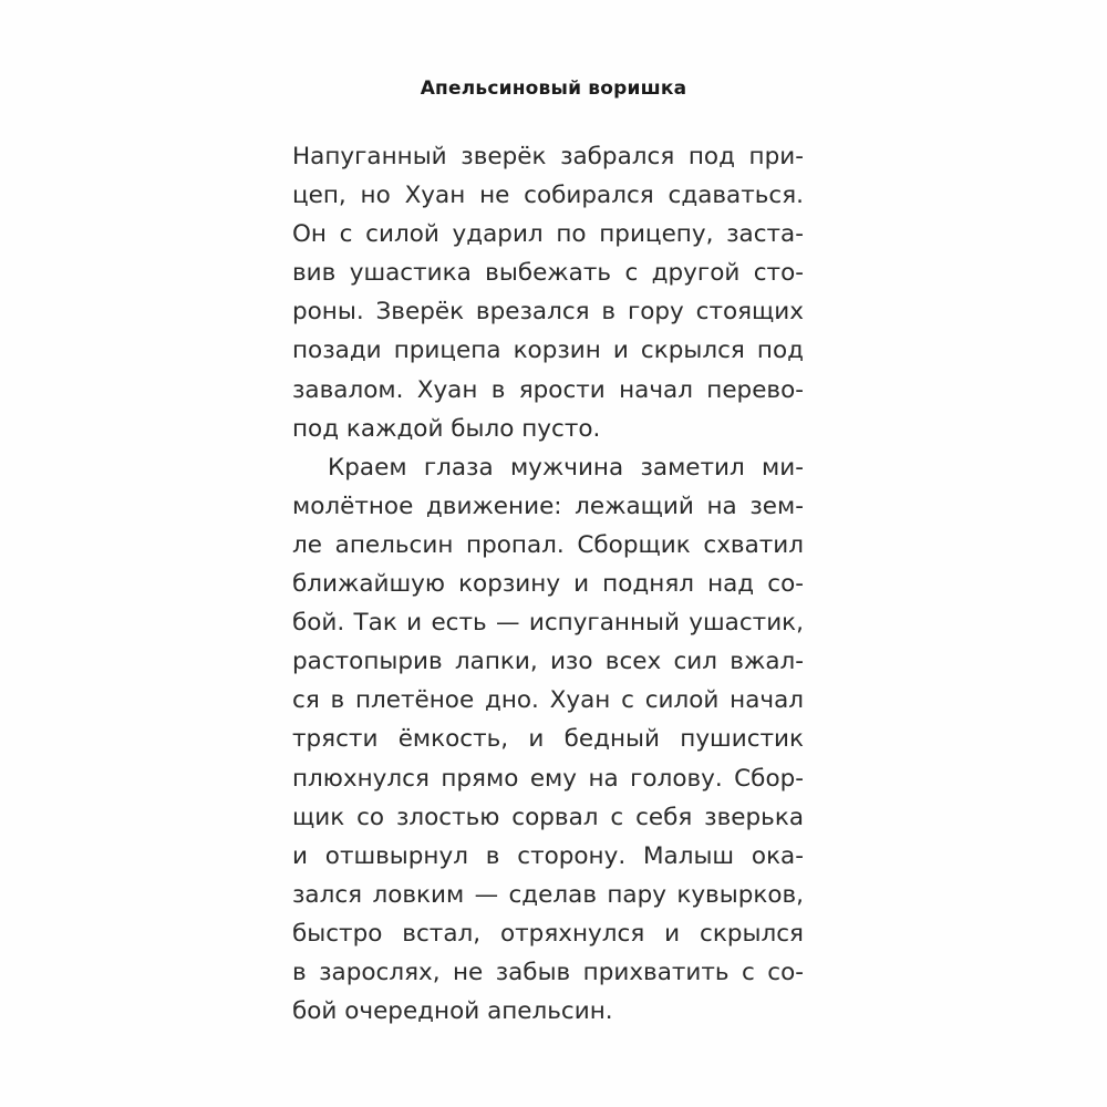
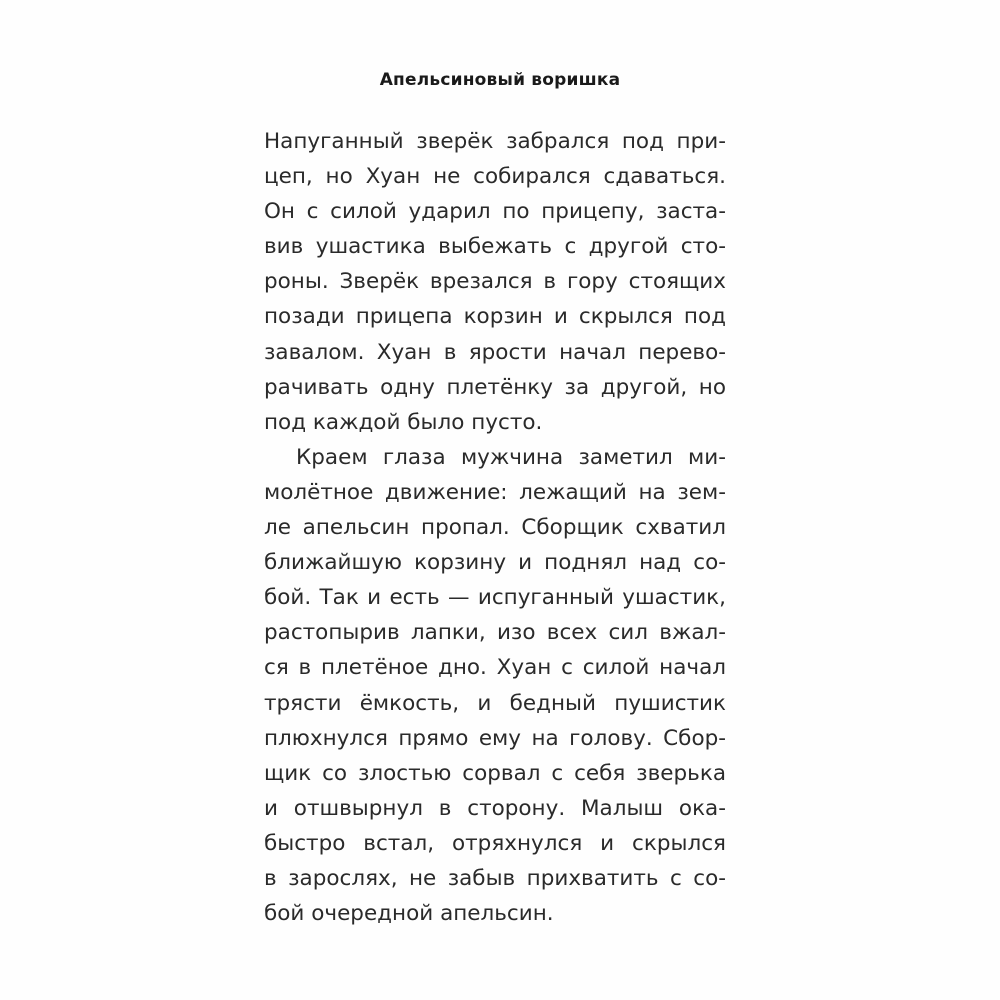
  Апельсиновый воришка
  Напуганный зверёк забрался под при-
  цеп, но Хуан не собирался сдаваться.
  Он с силой ударил по прицепу, заста-
  вив ушастика выбежать с другой сто-
  роны. Зверёк врезался в гору стоящих
  позади прицепа корзин и скрылся под
  завалом. Хуан в ярости начал перево-
+ рачивать одну плетёнку за другой, но
  под каждой было пусто.
  Краем глаза мужчина заметил ми-
  молётное движение: лежащий на зем-
  ле апельсин пропал. Сборщик схватил
  ближайшую корзину и поднял над со-
  бой. Так и есть — испуганный ушастик,
  растопырив лапки, изо всех сил вжал-
  ся в плетёное дно. Хуан с силой начал
  трясти ёмкость, и бедный пушистик
  плюхнулся прямо ему на голову. Сбор-
  щик со злостью сорвал с себя зверька
  и отшвырнул в сторону. Малыш ока-
- зался ловким — сделав пару кувырков,
  быстро встал, отряхнулся и скрылся
  в зарослях, не забыв прихватить с со-
  бой очередной апельсин.
